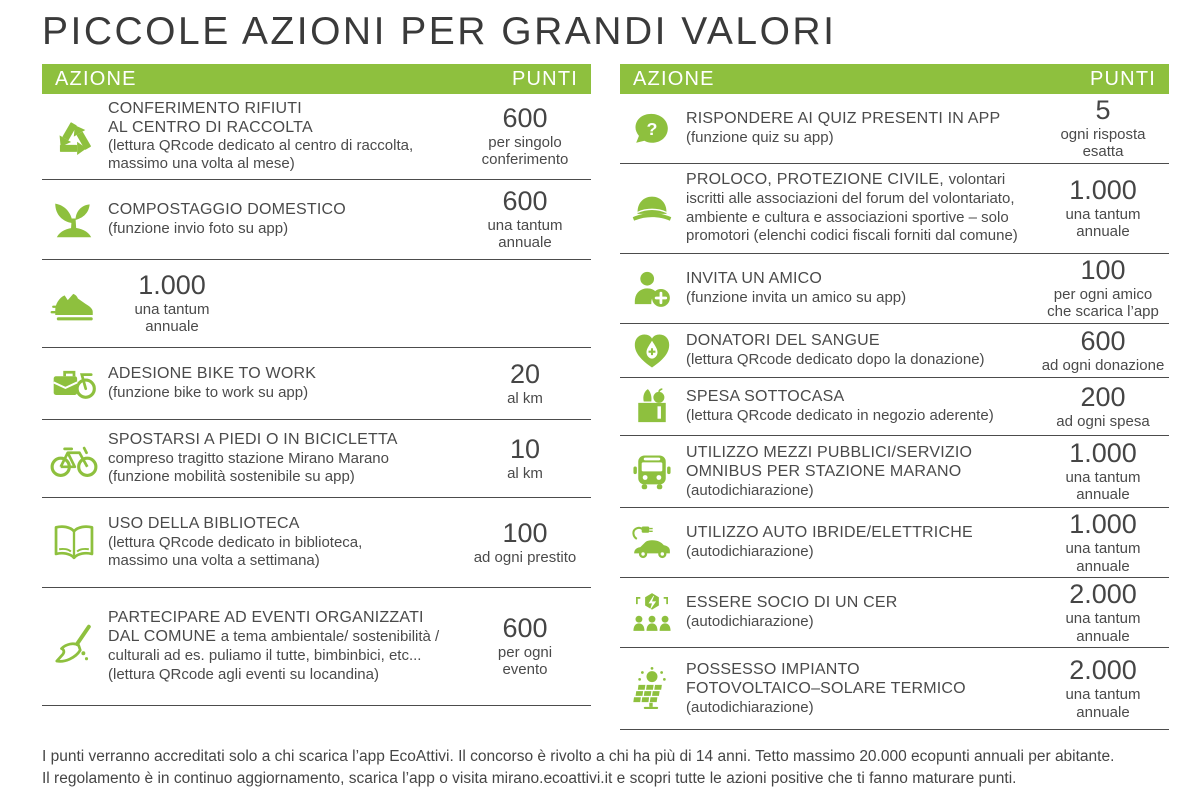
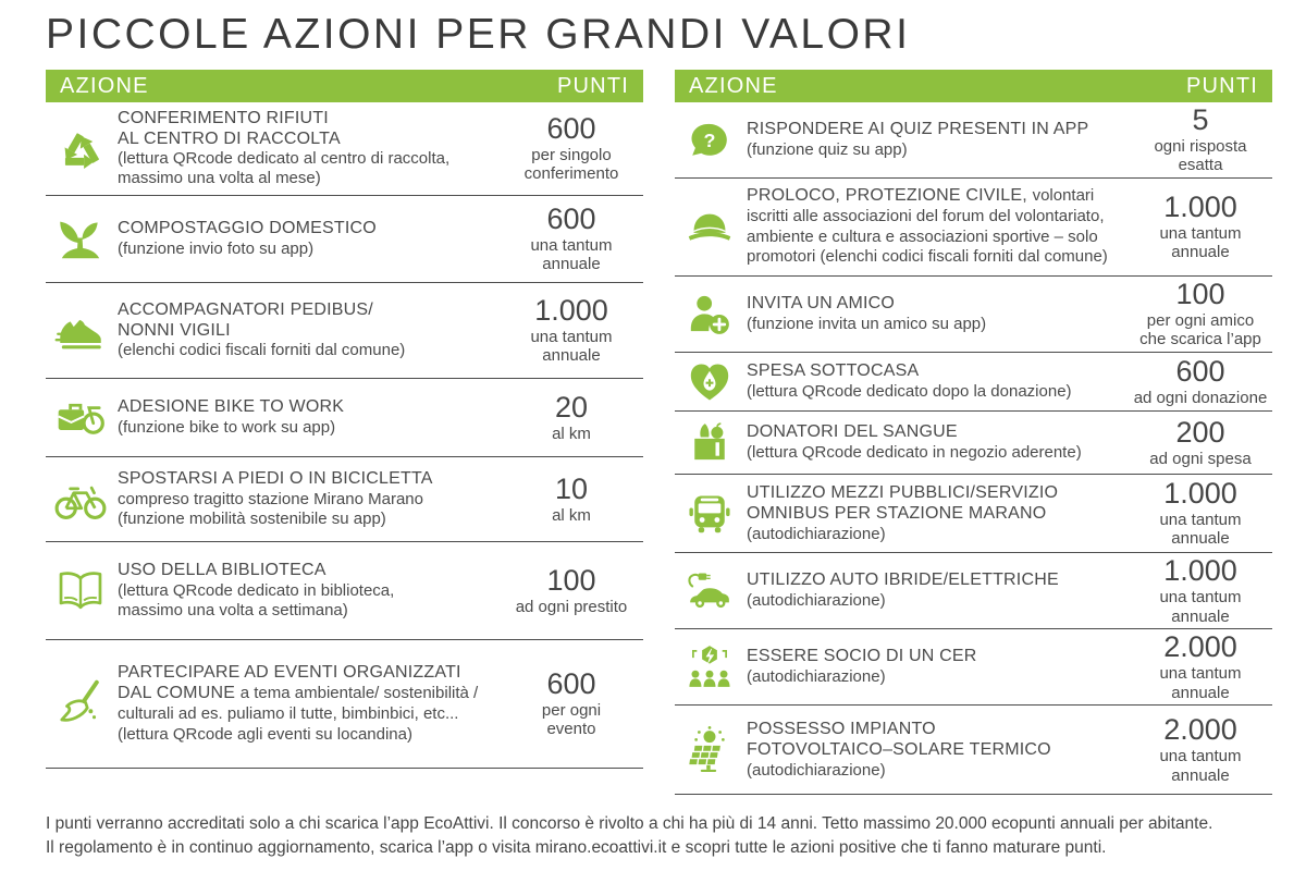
  PICCOLE AZIONI PER GRANDI VALORI
  AZIONE
  PUNTI
  CONFERIMENTO RIFIUTI
  AL CENTRO DI RACCOLTA
  (lettura QRcode dedicato al centro di raccolta,
  massimo una volta al mese)
  600
  per singolo
  conferimento
  COMPOSTAGGIO DOMESTICO
  (funzione invio foto su app)
  600
  una tantum
  annuale
+ ACCOMPAGNATORI PEDIBUS/
+ NONNI VIGILI
+ (elenchi codici fiscali forniti dal comune)
  1.000
  una tantum
  annuale
  ADESIONE BIKE TO WORK
  (funzione bike to work su app)
  20
  al km
  SPOSTARSI A PIEDI O IN BICICLETTA
  compreso tragitto stazione Mirano Marano
  (funzione mobilità sostenibile su app)
  10
  al km
  USO DELLA BIBLIOTECA
  (lettura QRcode dedicato in biblioteca,
  massimo una volta a settimana)
  100
  ad ogni prestito
  PARTECIPARE AD EVENTI ORGANIZZATI DAL COMUNE a tema ambientale/ sostenibilità / culturali ad es. puliamo il tutte, bimbinbici, etc...
  (lettura QRcode agli eventi su locandina)
  600
  per ogni
  evento
  AZIONE
  PUNTI
  ?
  RISPONDERE AI QUIZ PRESENTI IN APP
  (funzione quiz su app)
  5
  ogni risposta
  esatta
  PROLOCO, PROTEZIONE CIVILE, volontari iscritti alle associazioni del forum del volontariato, ambiente e cultura e associazioni sportive – solo promotori (elenchi codici fiscali forniti dal comune)
  1.000
  una tantum
  annuale
  INVITA UN AMICO
  (funzione invita un amico su app)
  100
  per ogni amico
  che scarica l’app
- DONATORI DEL SANGUE
+ SPESA SOTTOCASA
  (lettura QRcode dedicato dopo la donazione)
  600
  ad ogni donazione
- SPESA SOTTOCASA
+ DONATORI DEL SANGUE
  (lettura QRcode dedicato in negozio aderente)
  200
  ad ogni spesa
  UTILIZZO MEZZI PUBBLICI/SERVIZIO
  OMNIBUS PER STAZIONE MARANO
  (autodichiarazione)
  1.000
  una tantum
  annuale
  UTILIZZO AUTO IBRIDE/ELETTRICHE
  (autodichiarazione)
  1.000
  una tantum
  annuale
  ESSERE SOCIO DI UN CER
  (autodichiarazione)
  2.000
  una tantum
  annuale
  POSSESSO IMPIANTO
  FOTOVOLTAICO–SOLARE TERMICO
  (autodichiarazione)
  2.000
  una tantum
  annuale
  I punti verranno accreditati solo a chi scarica l’app EcoAttivi. Il concorso è rivolto a chi ha più di 14 anni. Tetto massimo 20.000 ecopunti annuali per abitante.
  Il regolamento è in continuo aggiornamento, scarica l’app o visita mirano.ecoattivi.it e scopri tutte le azioni positive che ti fanno maturare punti.
